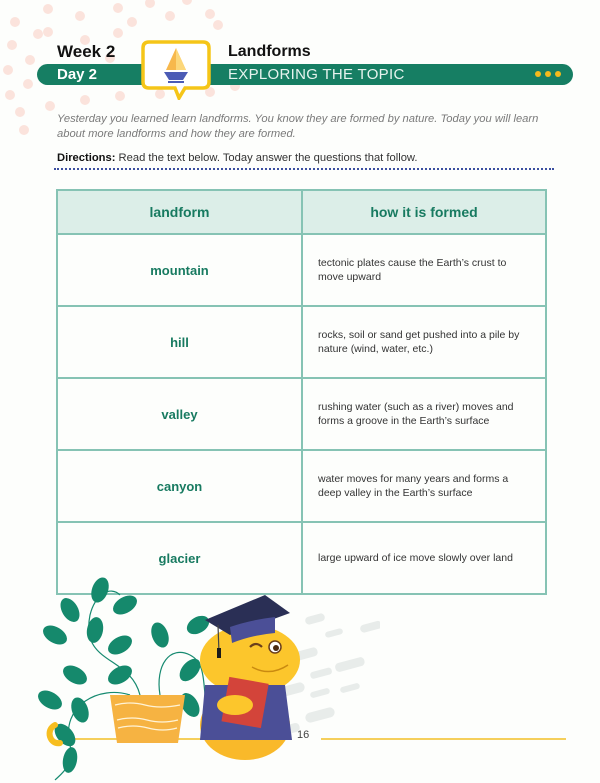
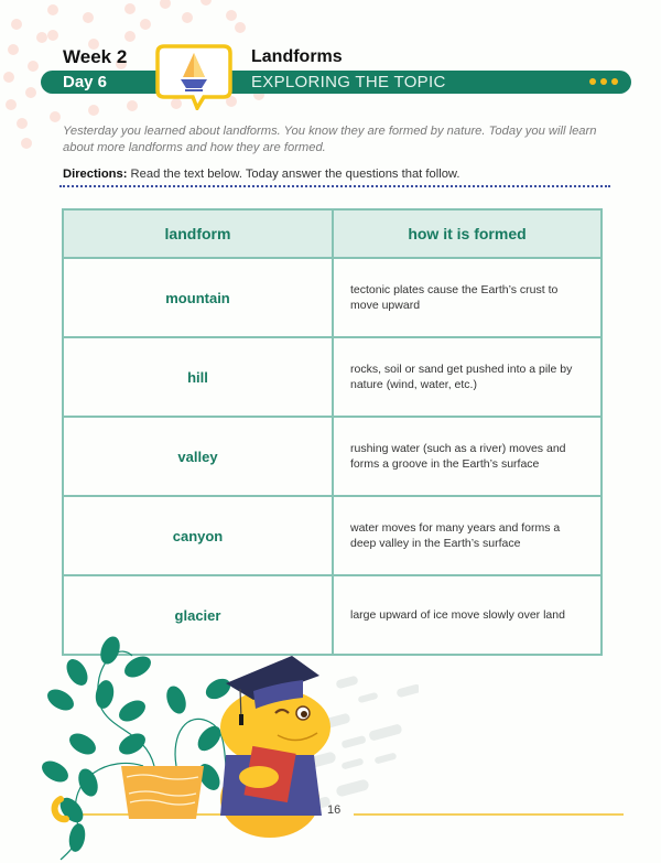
  Week 2
  Landforms
- Day 2
+ Day 6
  EXPLORING THE TOPIC
- Yesterday you learned learn landforms. You know they are formed by nature. Today you will learn about more landforms and how they are formed.
+ Yesterday you learned about landforms. You know they are formed by nature. Today you will learn about more landforms and how they are formed.
  Directions: Read the text below. Today answer the questions that follow.
  landform	how it is formed
  mountain	tectonic plates cause the Earth’s crust to move upward
  hill	rocks, soil or sand get pushed into a pile by nature (wind, water, etc.)
  valley	rushing water (such as a river) moves and forms a groove in the Earth’s surface
  canyon	water moves for many years and forms a deep valley in the Earth’s surface
  glacier	large upward of ice move slowly over land
  16
